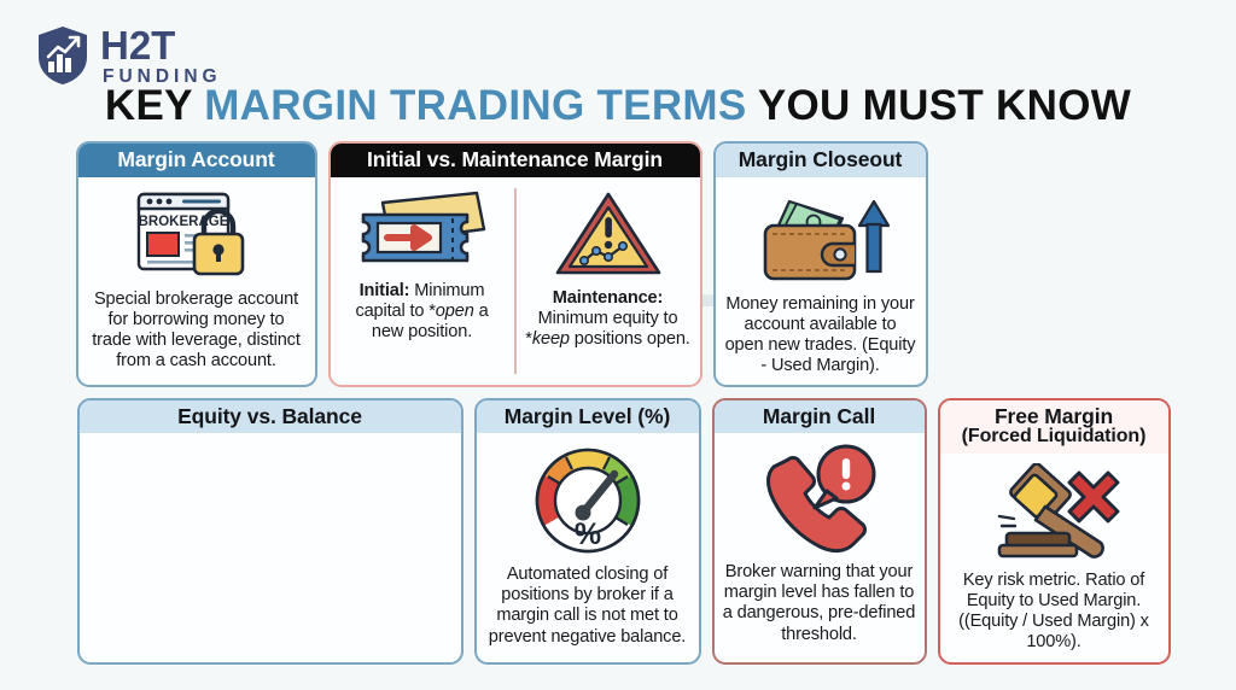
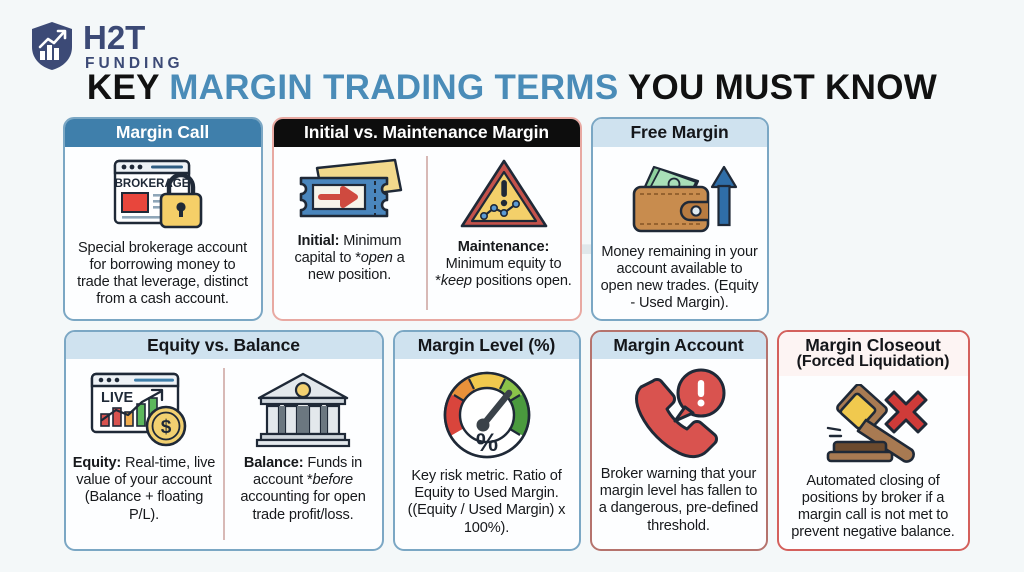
  H2T
  FUNDING
  KEY MARGIN TRADING TERMS YOU MUST KNOW
- Margin Account
+ Margin Call
  BROKERGE
- Special brokerage account for borrowing money to trade with leverage, distinct from a cash account.
+ Special brokerage account for borrowing money to trade that leverage, distinct from a cash account.
  Initial vs. Maintenance Margin
  Initial: Minimum capital to *open a new position.
  Maintenance: Minimum equity to *keep positions open.
- Margin Closeout
+ Free Margin
  Money remaining in your account available to open new trades. (Equity - Used Margin).
  Equity vs. Balance
+ LIVE
+ $
+ Equity: Real-time, live value of your account (Balance + floating P/L).
+ Balance: Funds in account *before accounting for open trade profit/loss.
  Margin Level (%)
  %
- Automated closing of positions by broker if a margin call is not met to prevent negative balance.
+ Key risk metric. Ratio of Equity to Used Margin. ((Equity / Used Margin) x 100%).
- Margin Call
+ Margin Account
  Broker warning that your margin level has fallen to a dangerous, pre-defined threshold.
- Free Margin
+ Margin Closeout
  (Forced Liquidation)
- Key risk metric. Ratio of Equity to Used Margin. ((Equity / Used Margin) x 100%).
+ Automated closing of positions by broker if a margin call is not met to prevent negative balance.
